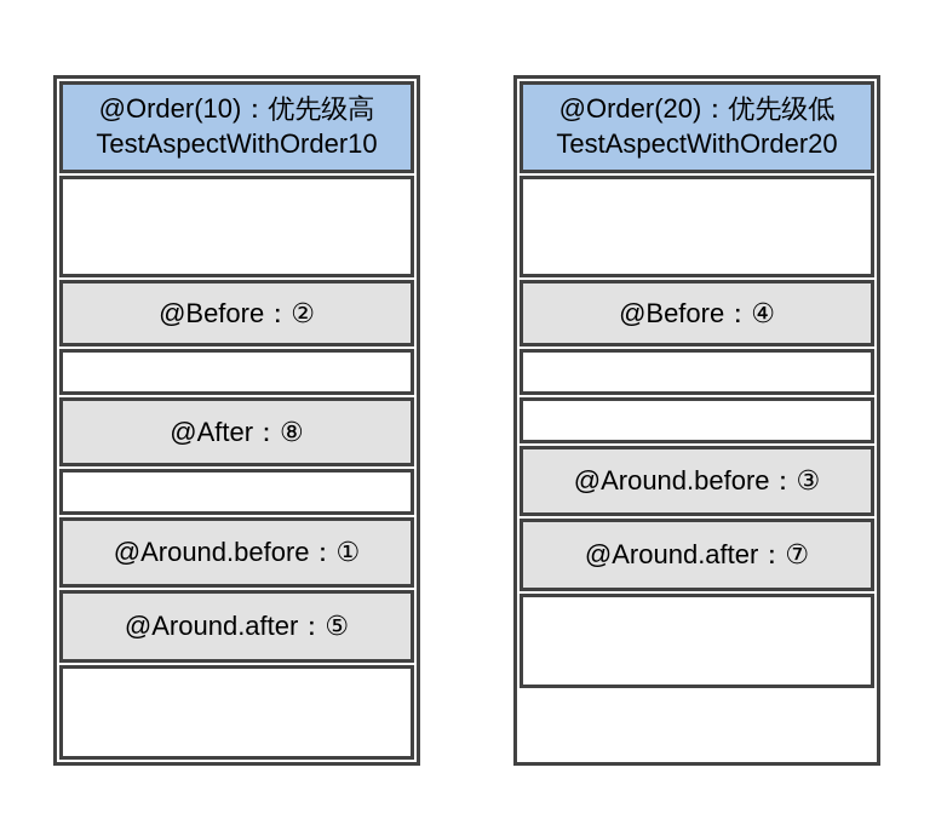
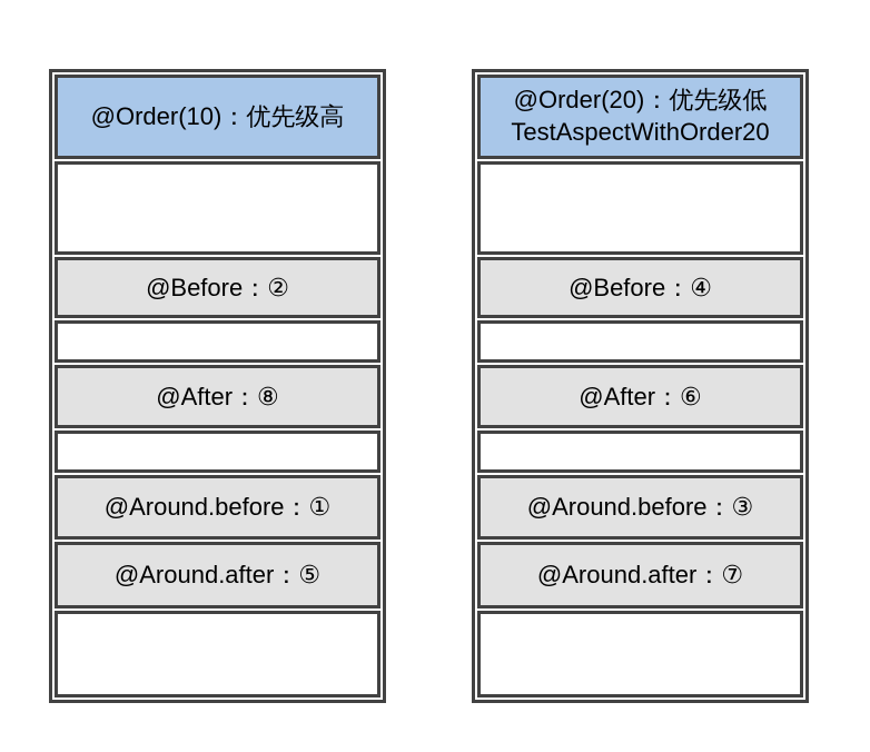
  @Order(10)：优先级高
- TestAspectWithOrder10
  @Before：②
  @After：⑧
  @Around.before：①
  @Around.after：⑤
  @Order(20)：优先级低
  TestAspectWithOrder20
  @Before：④
+ @After：⑥
  @Around.before：③
  @Around.after：⑦
